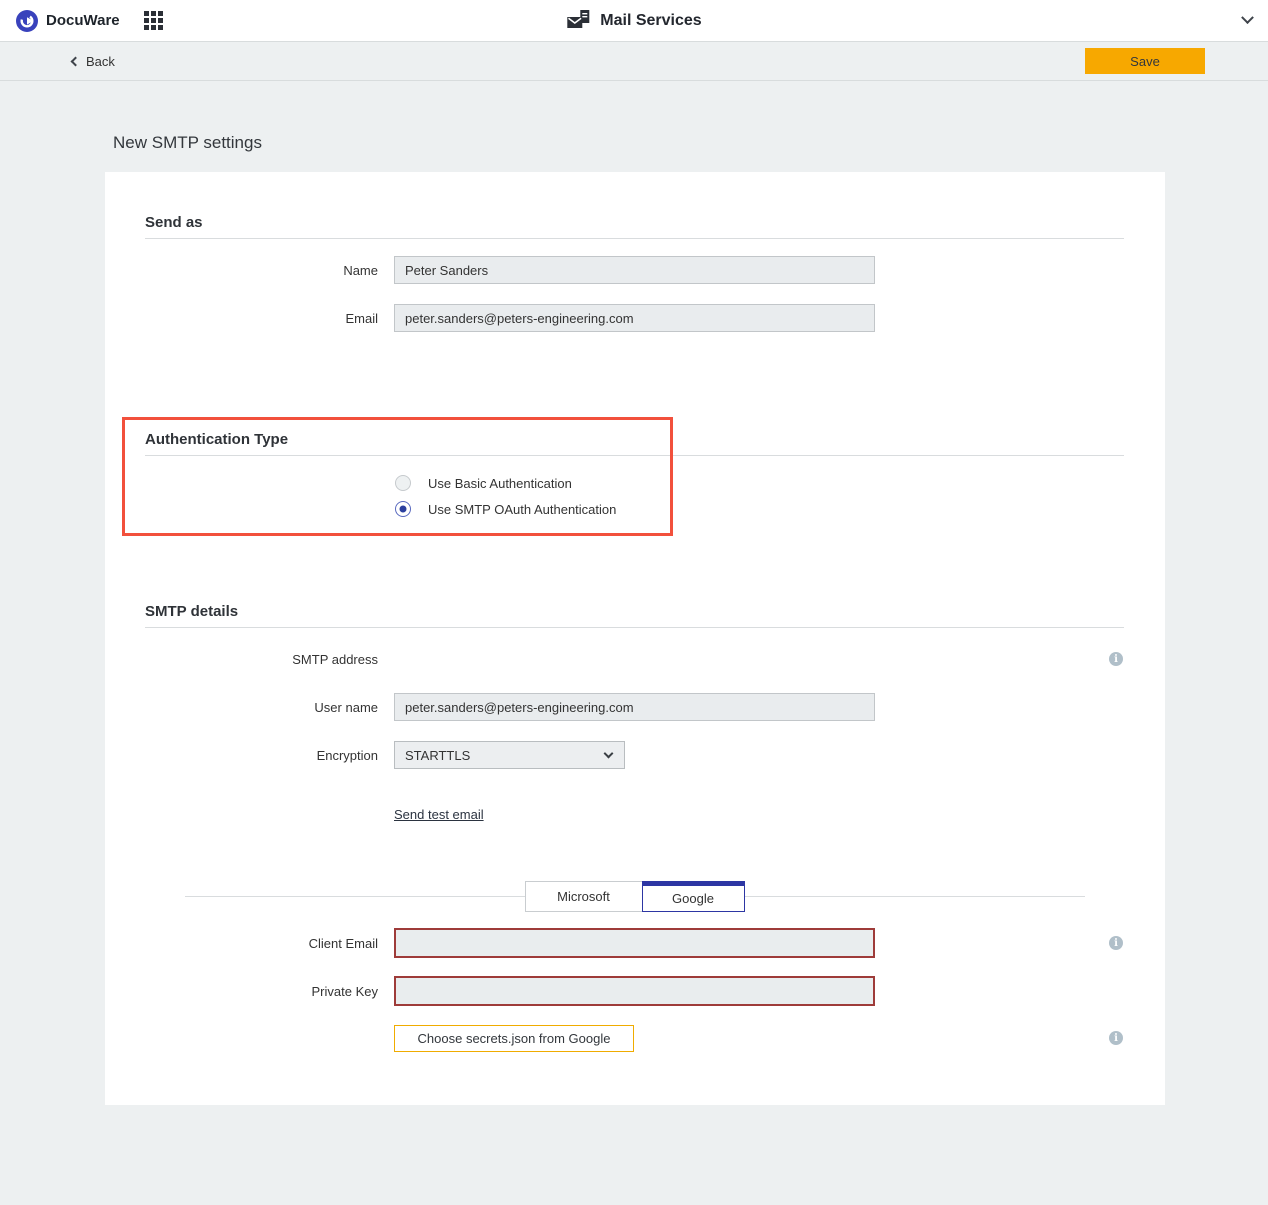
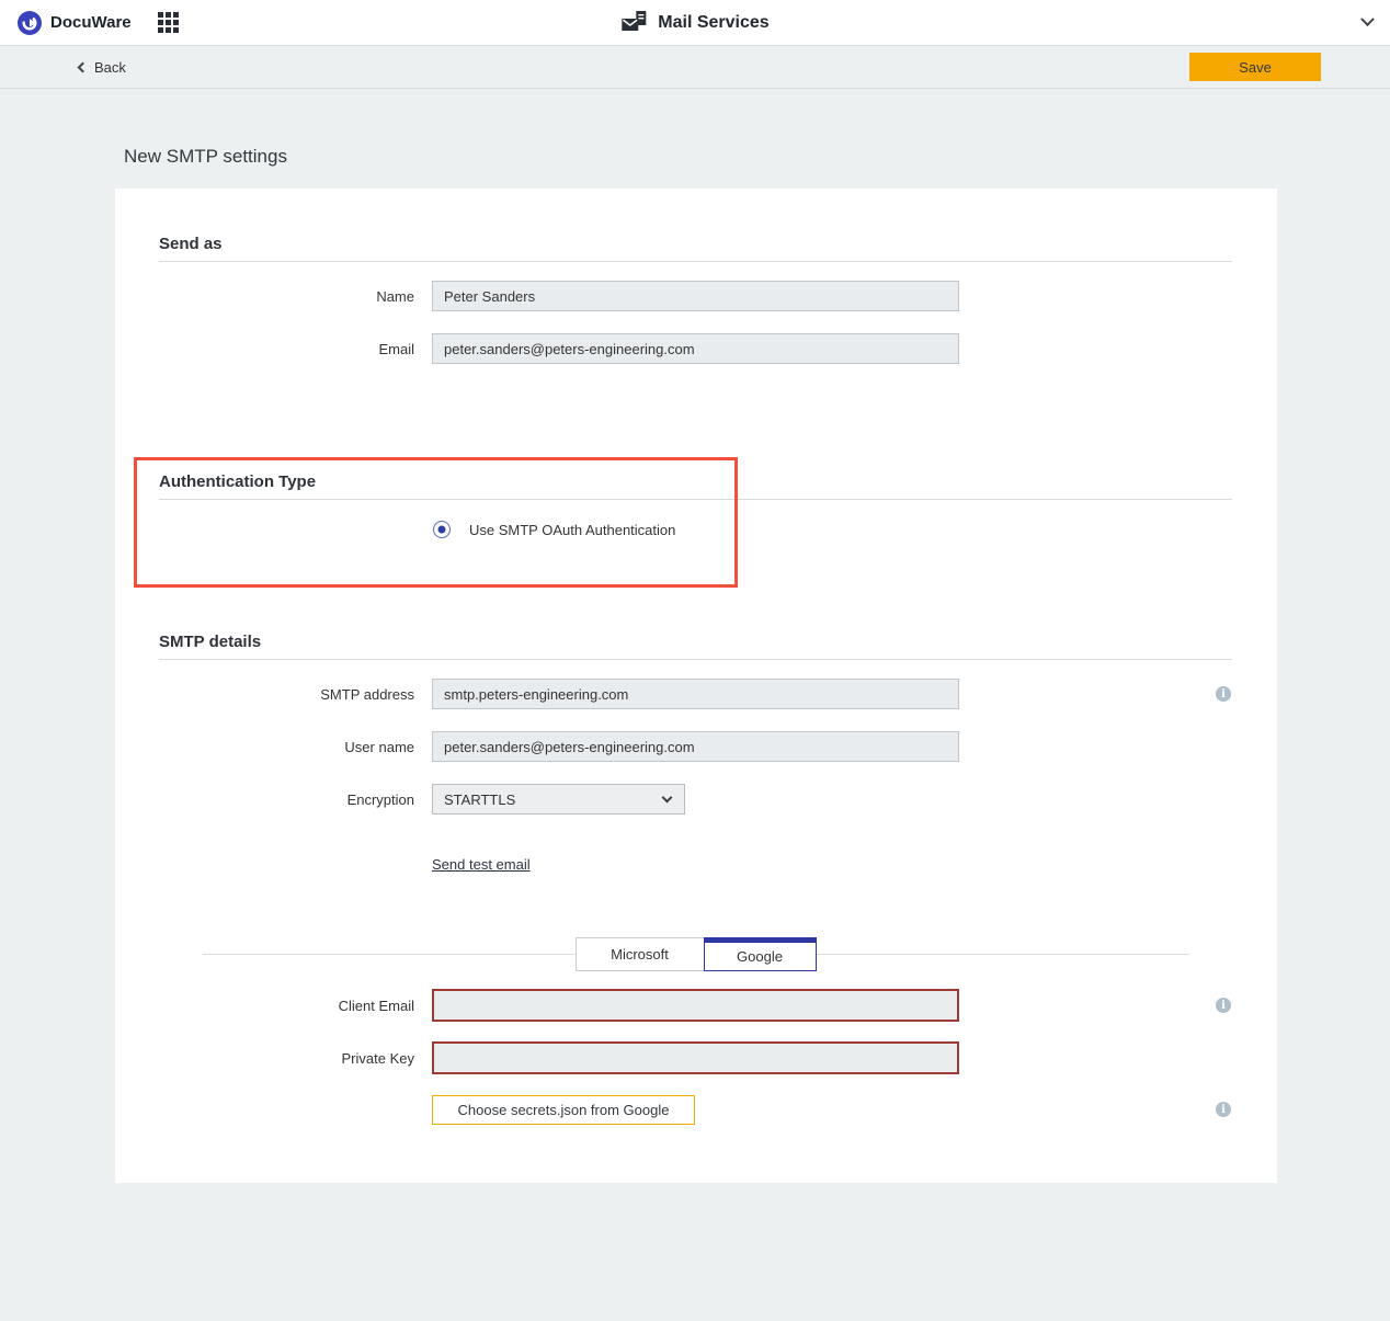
  DocuWare
  Mail Services
  Back
  Save
  New SMTP settings
  Send as
  Name
  Peter Sanders
  Email
  peter.sanders@peters-engineering.com
  Authentication Type
- Use Basic Authentication
  Use SMTP OAuth Authentication
  SMTP details
  SMTP address
+ smtp.peters-engineering.com
  i
  User name
  peter.sanders@peters-engineering.com
  Encryption
  STARTTLS
  Send test email
  Microsoft
  Google
  Client Email
  i
  Private Key
  Choose secrets.json from Google
  i
